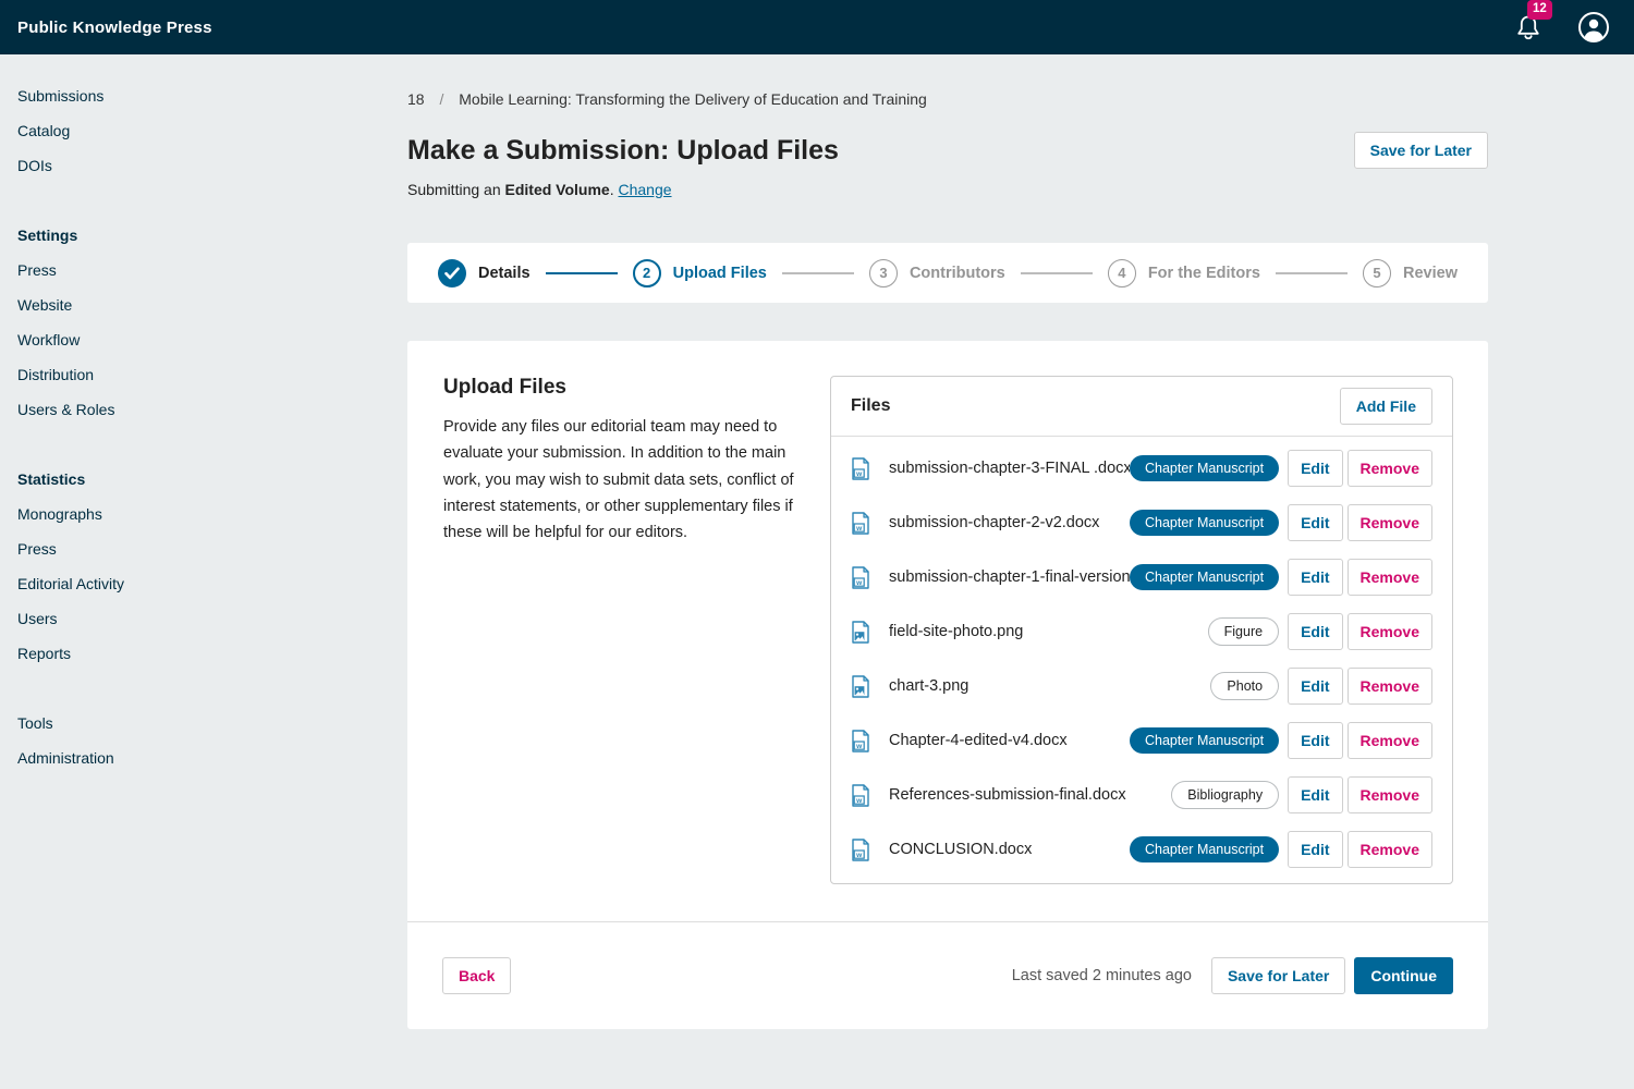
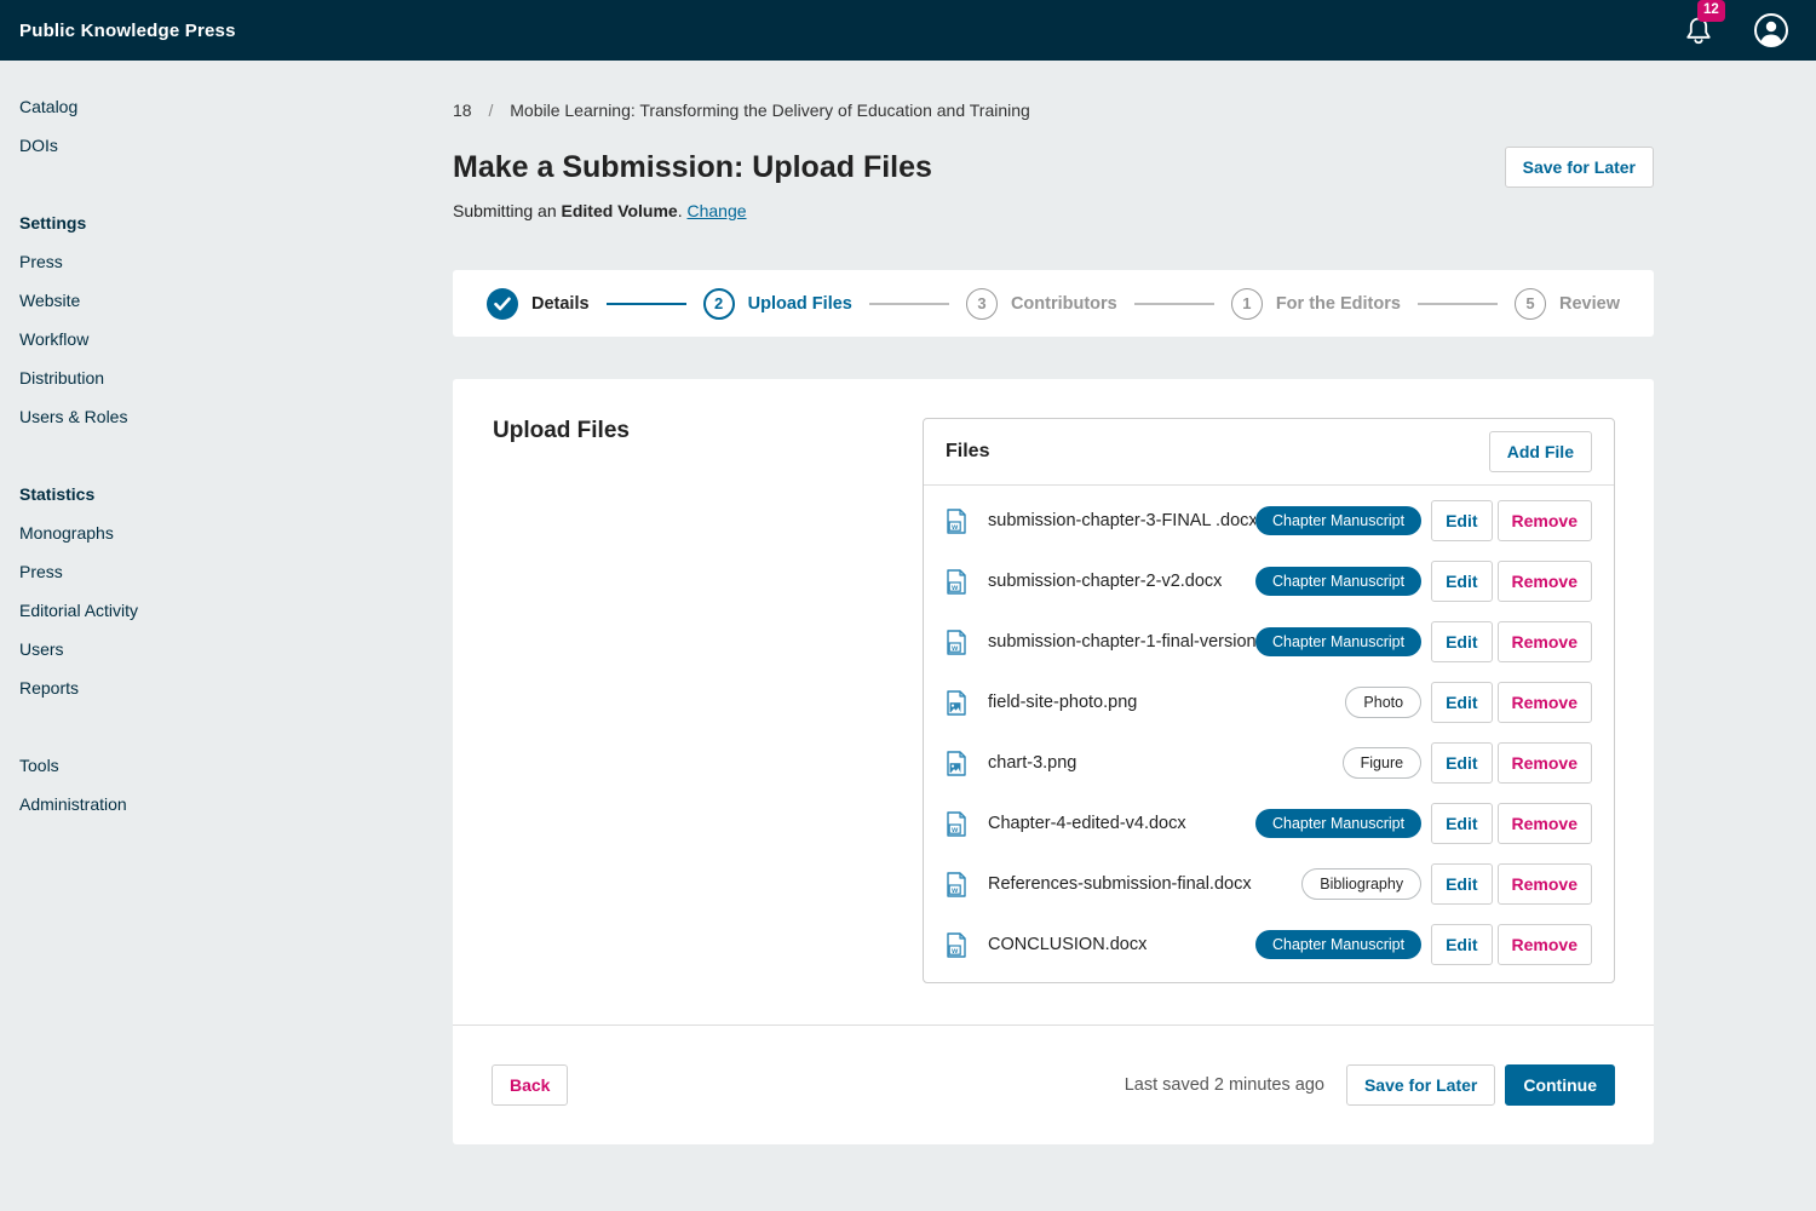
  Public Knowledge Press
  12
- Submissions
  Catalog
  DOIs
  Settings
  Press
  Website
  Workflow
  Distribution
  Users & Roles
  Statistics
  Monographs
  Press
  Editorial Activity
  Users
  Reports
  Tools
  Administration
  18 / Mobile Learning: Transforming the Delivery of Education and Training
  Make a Submission: Upload Files
  Save for Later
  Submitting an Edited Volume. Change
  Details
  2
  Upload Files
  3
  Contributors
- 4
+ 1
  For the Editors
  5
  Review
  Upload Files
- Provide any files our editorial team may need to evaluate your submission. In addition to the main work, you may wish to submit data sets, conflict of interest statements, or other supplementary files if these will be helpful for our editors.
  Files
  Add File
  submission-chapter-3-FINAL .docx
  Chapter Manuscript
  Edit
  Remove
  submission-chapter-2-v2.docx
  Chapter Manuscript
  Edit
  Remove
  submission-chapter-1-final-version
  Chapter Manuscript
  Edit
  Remove
  field-site-photo.png
- Figure
+ Photo
  Edit
  Remove
  chart-3.png
- Photo
+ Figure
  Edit
  Remove
  Chapter-4-edited-v4.docx
  Chapter Manuscript
  Edit
  Remove
  References-submission-final.docx
  Bibliography
  Edit
  Remove
  CONCLUSION.docx
  Chapter Manuscript
  Edit
  Remove
  Back
  Last saved 2 minutes ago
  Save for Later
  Continue
